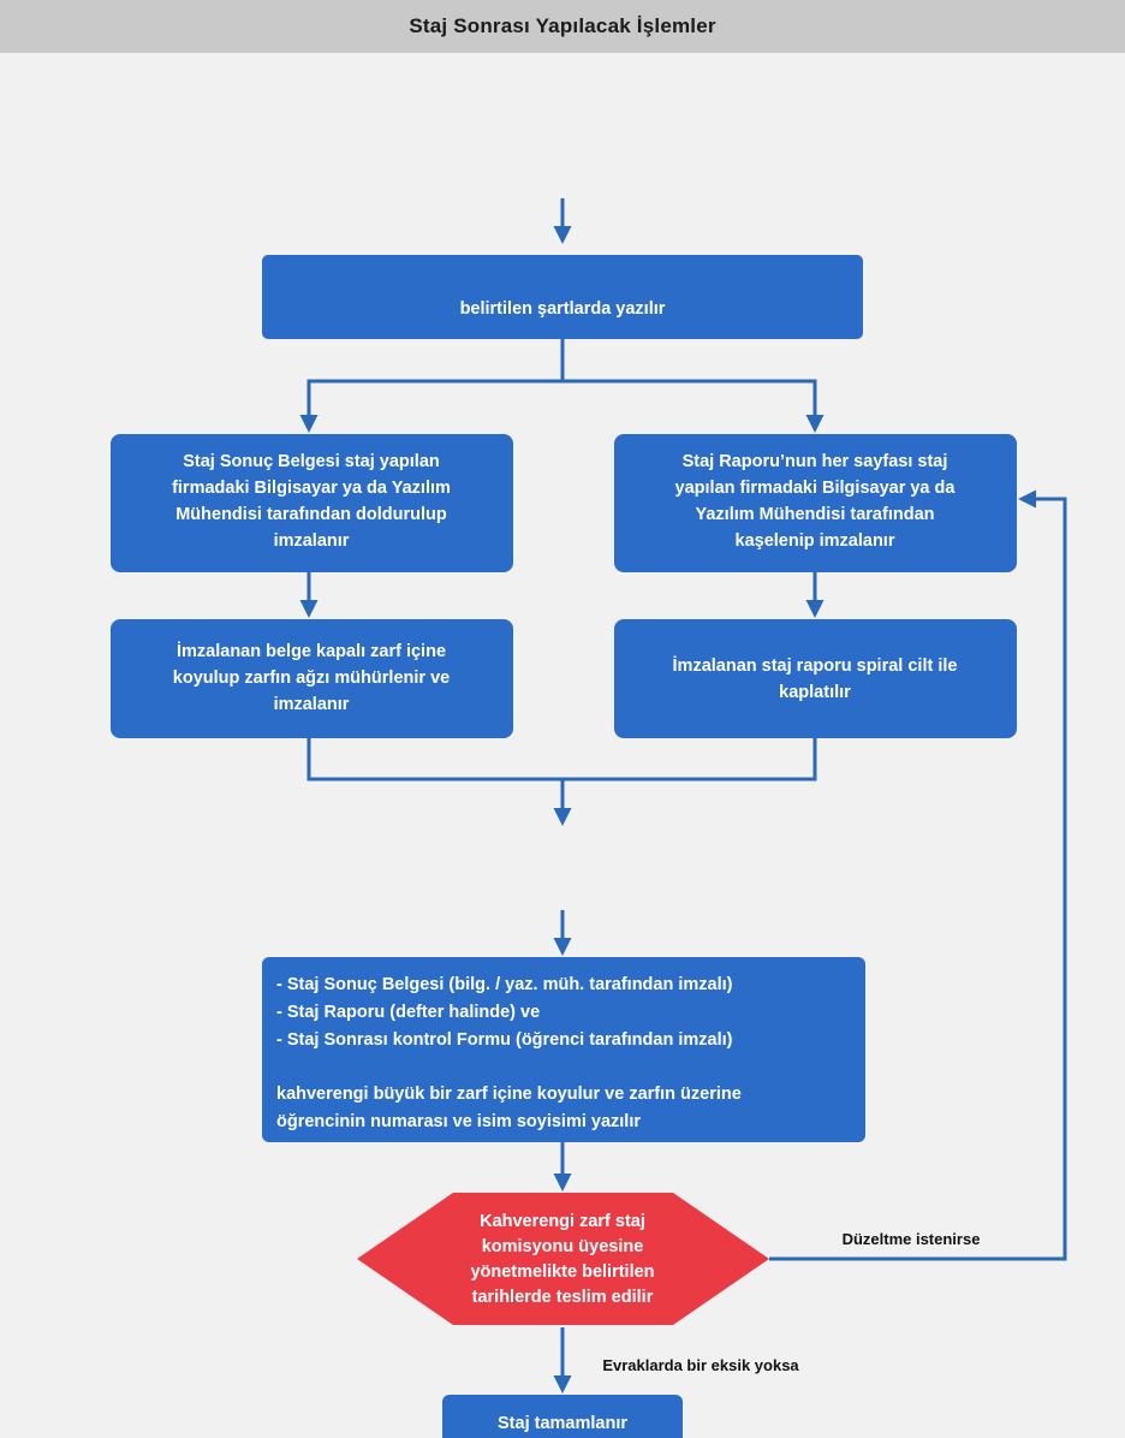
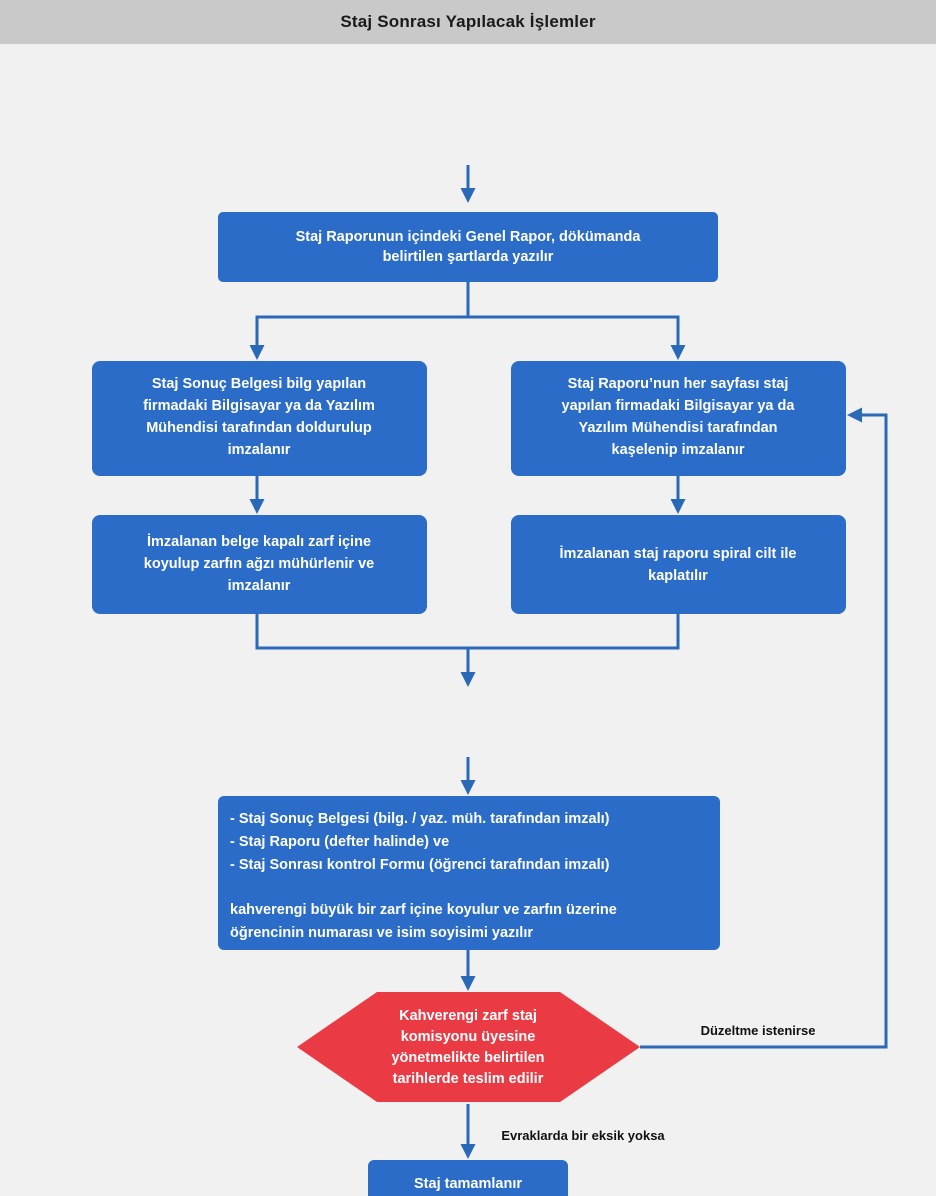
  Staj Sonrası Yapılacak İşlemler
+ Staj Raporunun içindeki Genel Rapor, dökümanda
  belirtilen şartlarda yazılır
- Staj Sonuç Belgesi staj yapılan
+ Staj Sonuç Belgesi bilg yapılan
  firmadaki Bilgisayar ya da Yazılım
  Mühendisi tarafından doldurulup
  imzalanır
  Staj Raporu’nun her sayfası staj
  yapılan firmadaki Bilgisayar ya da
  Yazılım Mühendisi tarafından
  kaşelenip imzalanır
  İmzalanan belge kapalı zarf içine
  koyulup zarfın ağzı mühürlenir ve
  imzalanır
  İmzalanan staj raporu spiral cilt ile
  kaplatılır
  - Staj Sonuç Belgesi (bilg. / yaz. müh. tarafından imzalı)
  - Staj Raporu (defter halinde) ve
  - Staj Sonrası kontrol Formu (öğrenci tarafından imzalı)
  kahverengi büyük bir zarf içine koyulur ve zarfın üzerine
  öğrencinin numarası ve isim soyisimi yazılır
  Kahverengi zarf staj
  komisyonu üyesine
  yönetmelikte belirtilen
  tarihlerde teslim edilir
  Staj tamamlanır
  Düzeltme istenirse
  Evraklarda bir eksik yoksa
